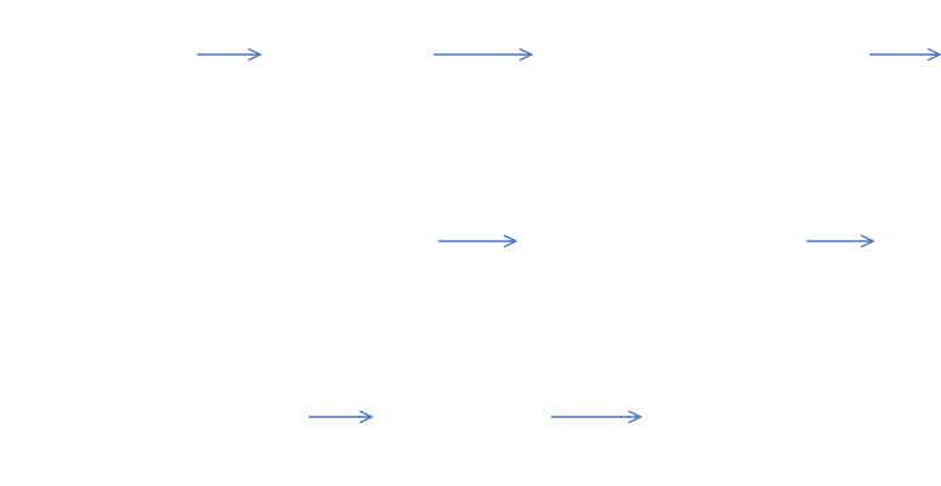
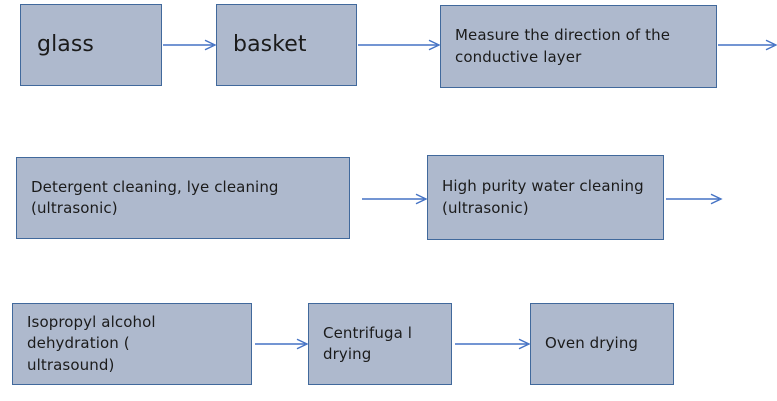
+ glass
+ basket
+ Measure the direction of the conductive layer
+ Detergent cleaning, lye cleaning (ultrasonic)
+ High purity water cleaning (ultrasonic)
+ Isopropyl alcohol dehydration (
+ ultrasound)
+ Centrifuga l drying
+ Oven drying
